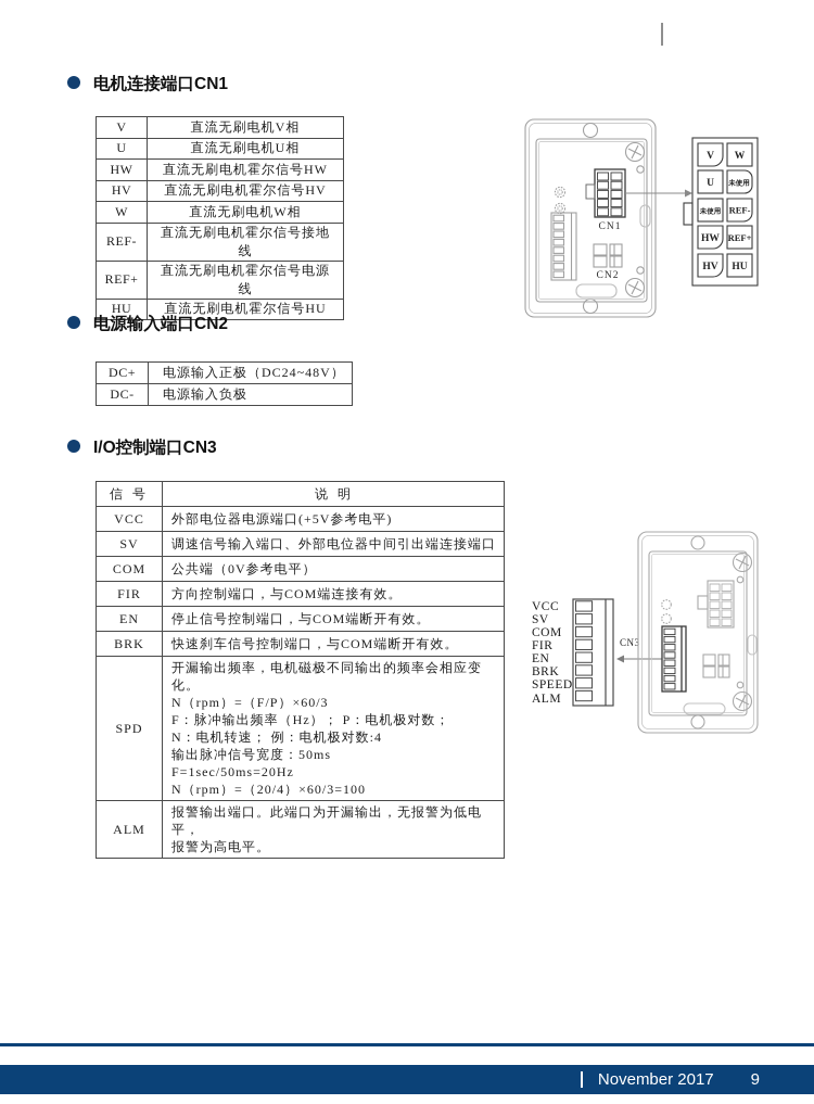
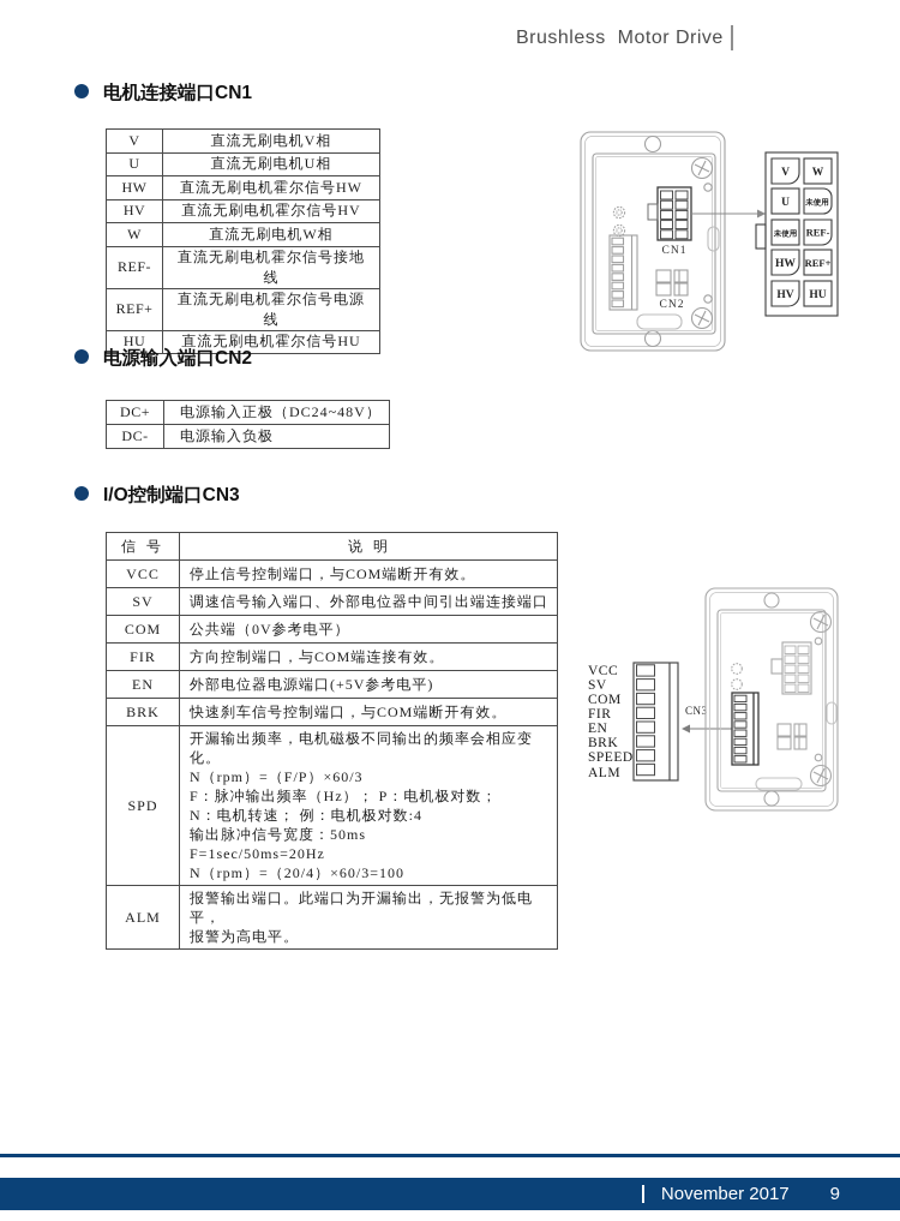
+ Brushless Motor Drive
  电机连接端口CN1
  V	直流无刷电机V相
  U	直流无刷电机U相
  HW	直流无刷电机霍尔信号HW
  HV	直流无刷电机霍尔信号HV
  W	直流无刷电机W相
  REF-	直流无刷电机霍尔信号接地线
  REF+	直流无刷电机霍尔信号电源线
  HU	直流无刷电机霍尔信号HU
  CN1
  CN2
  V
  U
  HW
  HV
  W
  REF-
  REF+
  HU
  电源输入端口CN2
  DC+	电源输入正极（DC24~48V）
  DC-	电源输入负极
  I/O控制端口CN3
  信 号	说 明
- VCC	外部电位器电源端口(+5V参考电平)
+ VCC	停止信号控制端口，与COM端断开有效。
  SV	调速信号输入端口、外部电位器中间引出端连接端口
  COM	公共端（0V参考电平）
  FIR	方向控制端口，与COM端连接有效。
- EN	停止信号控制端口，与COM端断开有效。
+ EN	外部电位器电源端口(+5V参考电平)
  BRK	快速刹车信号控制端口，与COM端断开有效。
  SPD	开漏输出频率，电机磁极不同输出的频率会相应变化。 N（rpm）=（F/P）×60/3 F：脉冲输出频率（Hz）； P：电机极对数； N：电机转速； 例：电机极对数:4 输出脉冲信号宽度：50ms F=1sec/50ms=20Hz N（rpm）=（20/4）×60/3=100
  ALM	报警输出端口。此端口为开漏输出，无报警为低电平， 报警为高电平。
  VCC
  SV
  COM
  FIR
  EN
  BRK
  SPEED
  ALM
  CN3
  November 2017
  9
